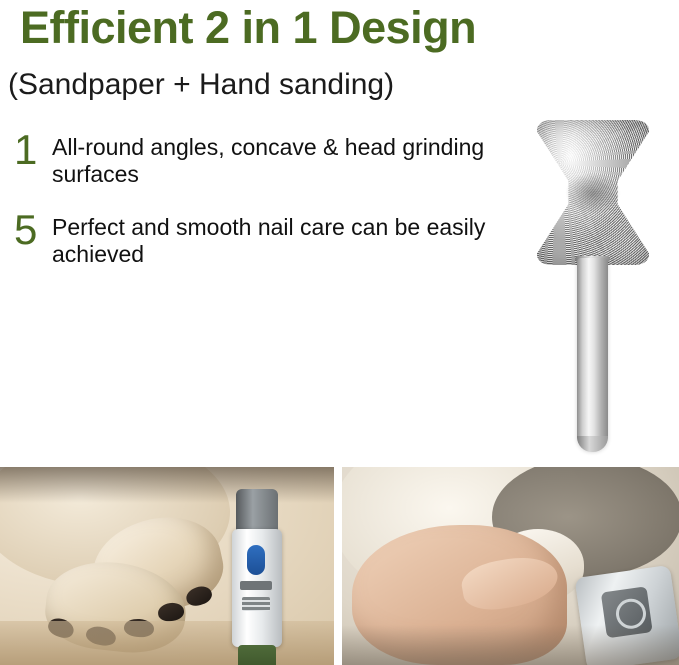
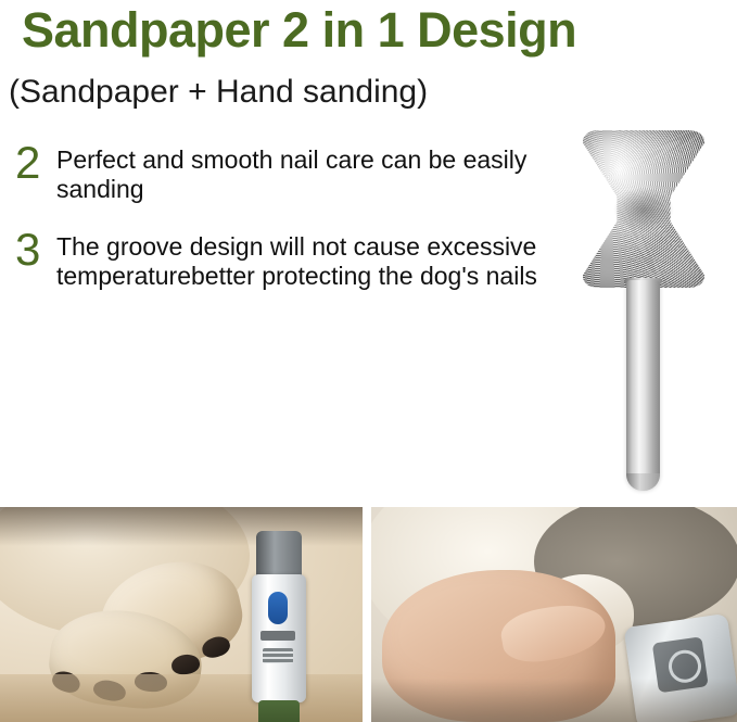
- Efficient 2 in 1 Design
+ Sandpaper 2 in 1 Design
  (Sandpaper + Hand sanding)
- 1
- All-round angles, concave & head grinding surfaces
- 5
+ 2
- Perfect and smooth nail care can be easily achieved
+ Perfect and smooth nail care can be easily sanding
+ 3
+ The groove design will not cause excessive temperaturebetter protecting the dog's nails
